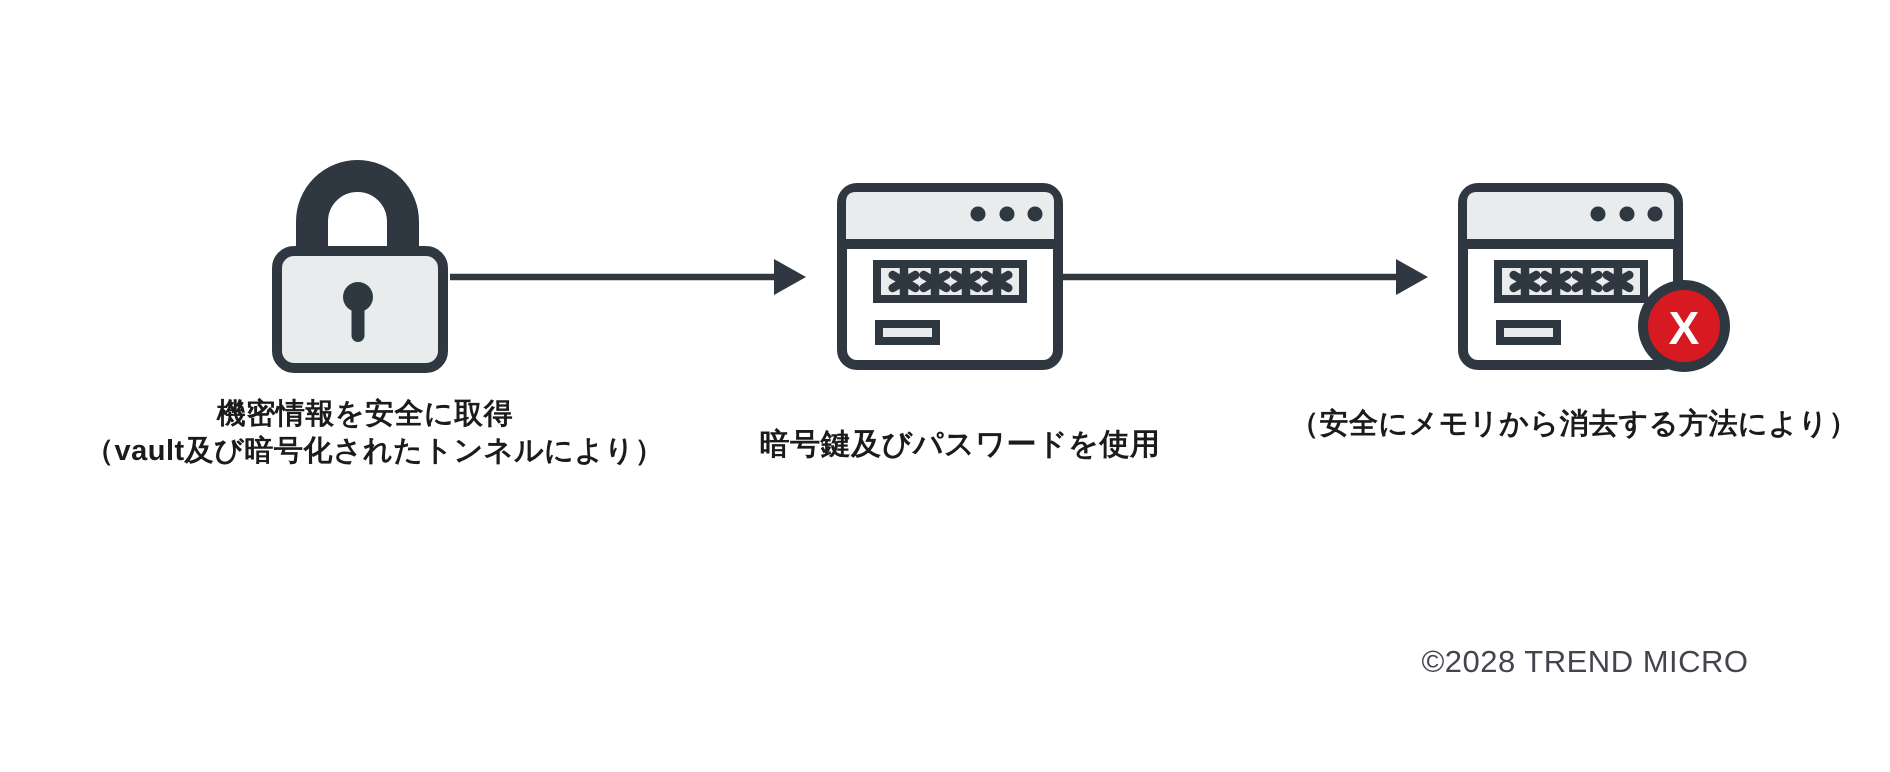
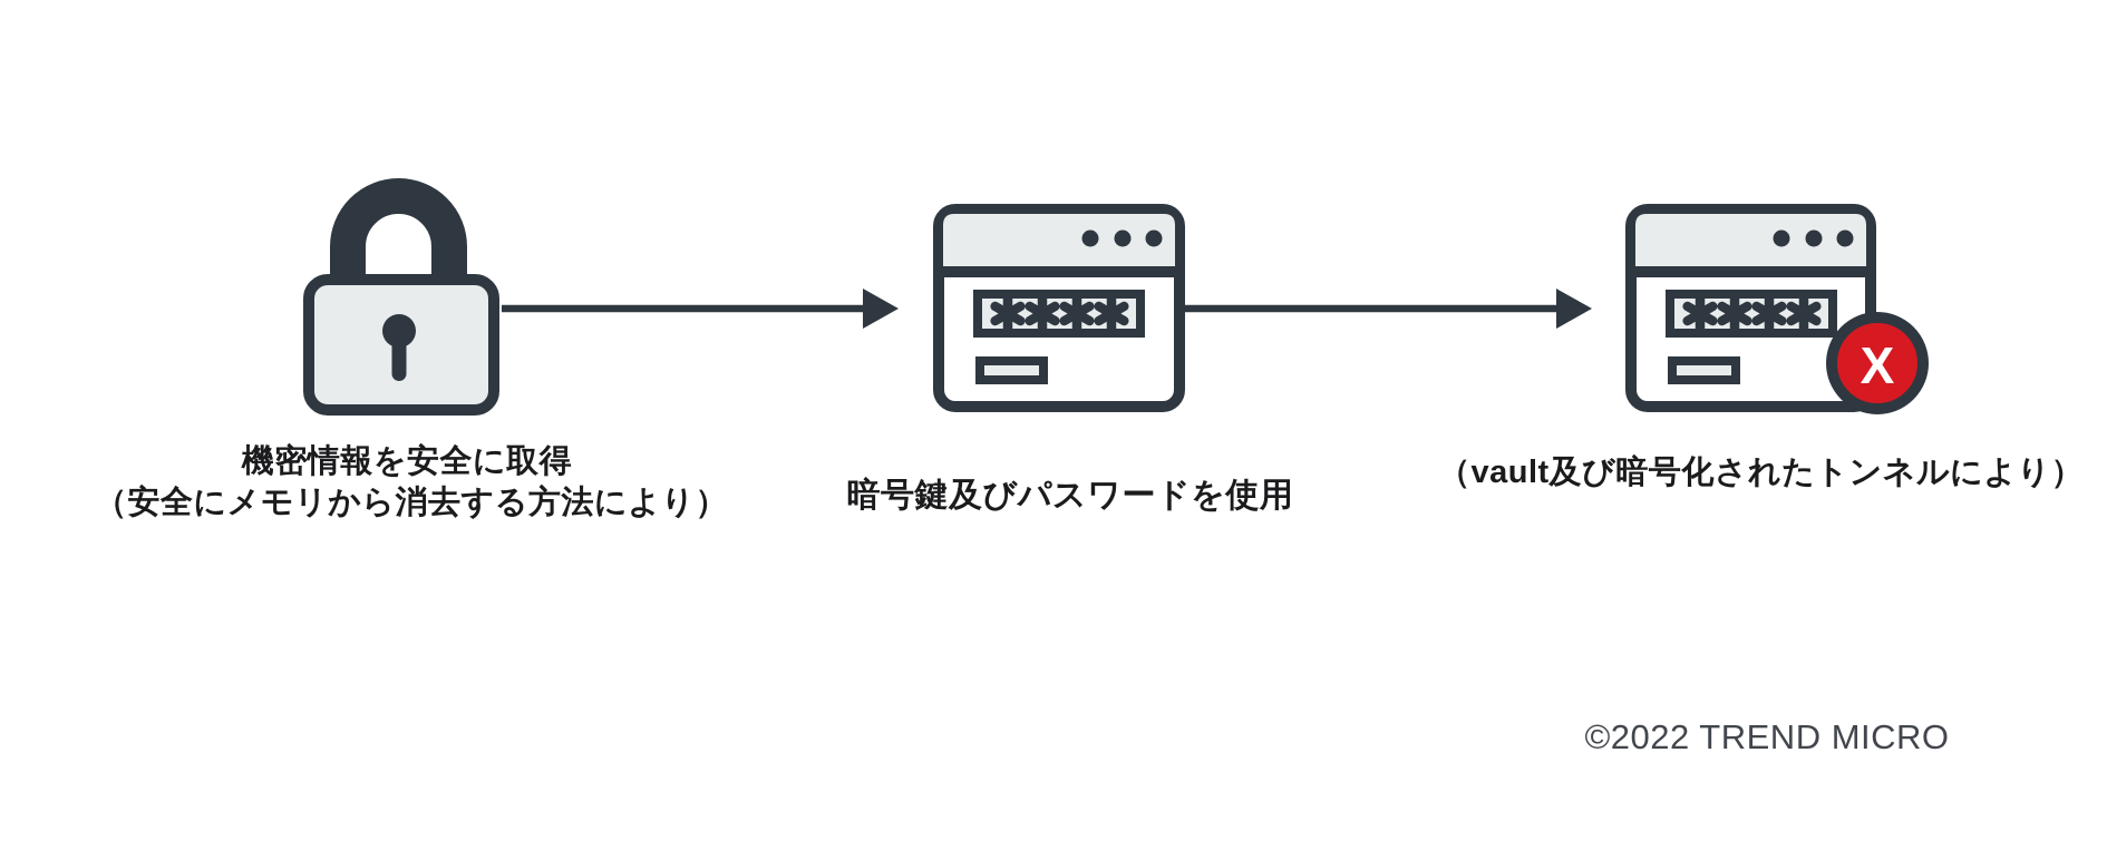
  X
  機密情報を安全に取得
- （vault及び暗号化されたトンネルにより）
+ （安全にメモリから消去する方法により）
  暗号鍵及びパスワードを使用
- （安全にメモリから消去する方法により）
+ （vault及び暗号化されたトンネルにより）
- ©2028 TREND MICRO
+ ©2022 TREND MICRO
